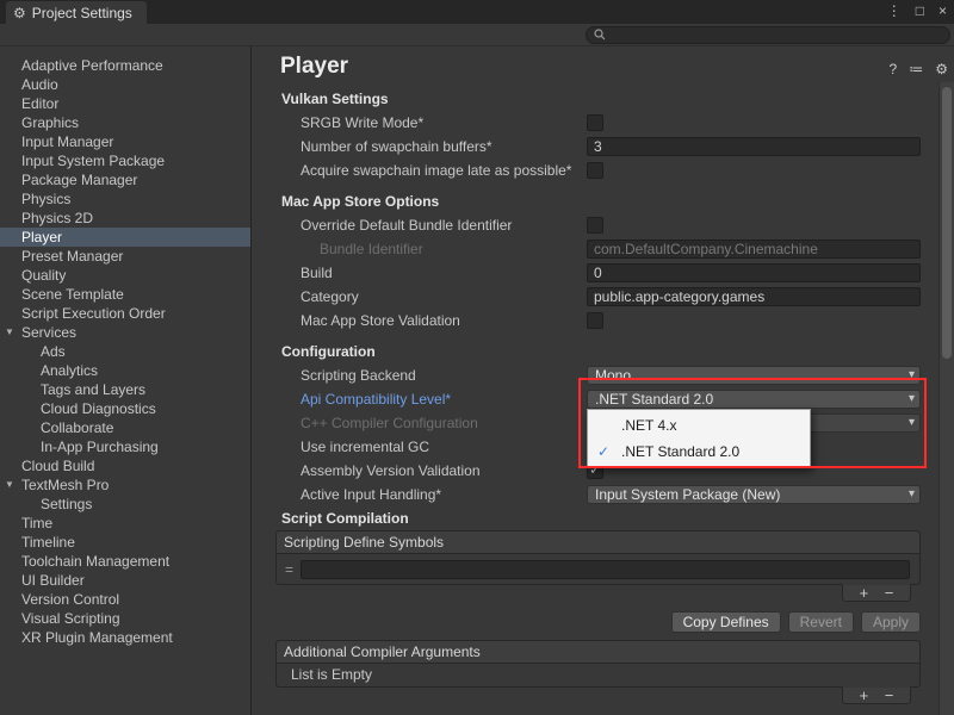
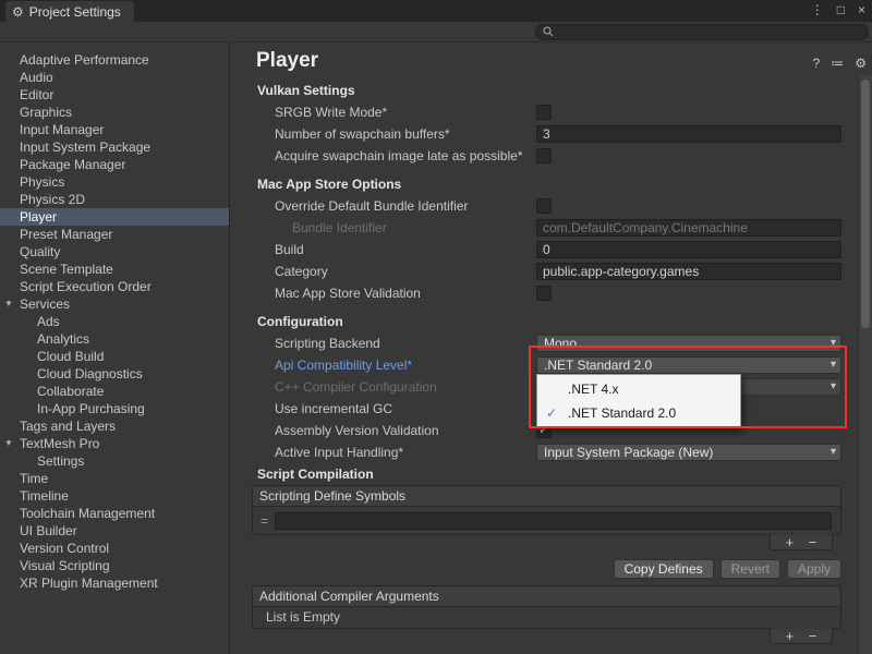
  ⚙
  Project Settings
  ⋮
  □
  ×
  Adaptive Performance
  Audio
  Editor
  Graphics
  Input Manager
  Input System Package
  Package Manager
  Physics
  Physics 2D
  Player
  Preset Manager
  Quality
  Scene Template
  Script Execution Order
  ▼
  Services
  Ads
  Analytics
- Tags and Layers
+ Cloud Build
  Cloud Diagnostics
  Collaborate
  In-App Purchasing
- Cloud Build
+ Tags and Layers
  ▼
  TextMesh Pro
  Settings
  Time
  Timeline
  Toolchain Management
  UI Builder
  Version Control
  Visual Scripting
  XR Plugin Management
  Player
  ?
  ≔
  ⚙
  Vulkan Settings
  SRGB Write Mode*
  Number of swapchain buffers*
  3
  Acquire swapchain image late as possible*
  Mac App Store Options
  Override Default Bundle Identifier
  Bundle Identifier
  com.DefaultCompany.Cinemachine
  Build
  0
  Category
  public.app-category.games
  Mac App Store Validation
  Configuration
  Scripting Backend
  Mono
  Api Compatibility Level*
  .NET Standard 2.0
  C++ Compiler Configuration
  Use incremental GC
  Assembly Version Validation
  Active Input Handling*
  Input System Package (New)
  Script Compilation
  Scripting Define Symbols
  =
  +
  −
  Copy Defines
  Revert
  Apply
  Additional Compiler Arguments
  List is Empty
  +
  −
  .NET 4.x
  ✓
  .NET Standard 2.0
